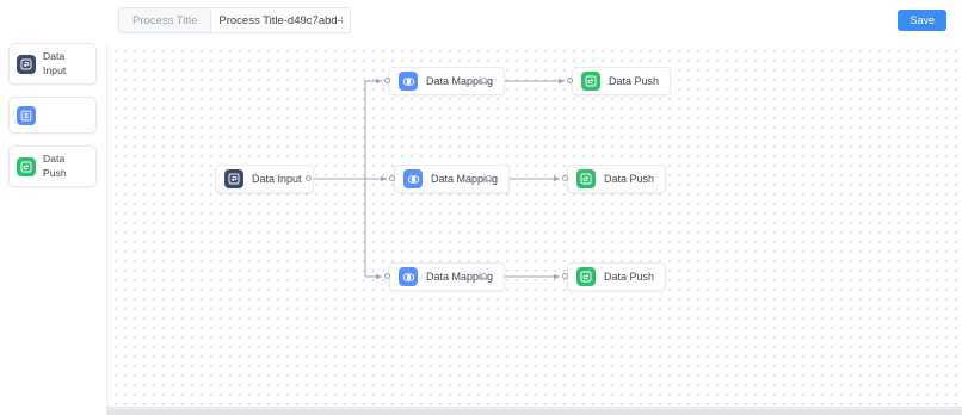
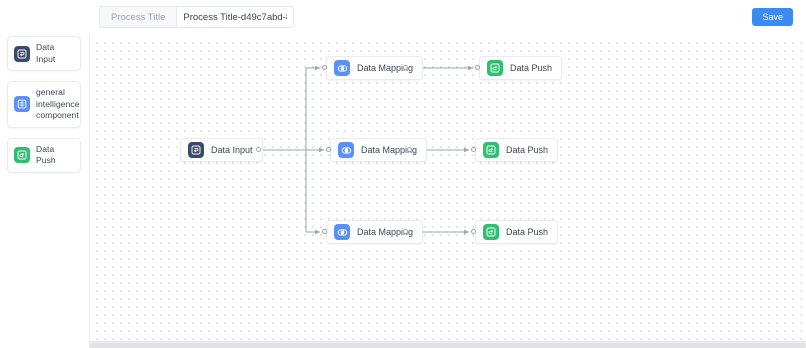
  Data Input
+ general intelligence component
  Data Push
  Process Title
  Process Title-d49c7abd-
  Save
  Data Input
  Data Mappig
  Data Push
  Data Mappig
  Data Push
  Data Mappig
  Data Push
